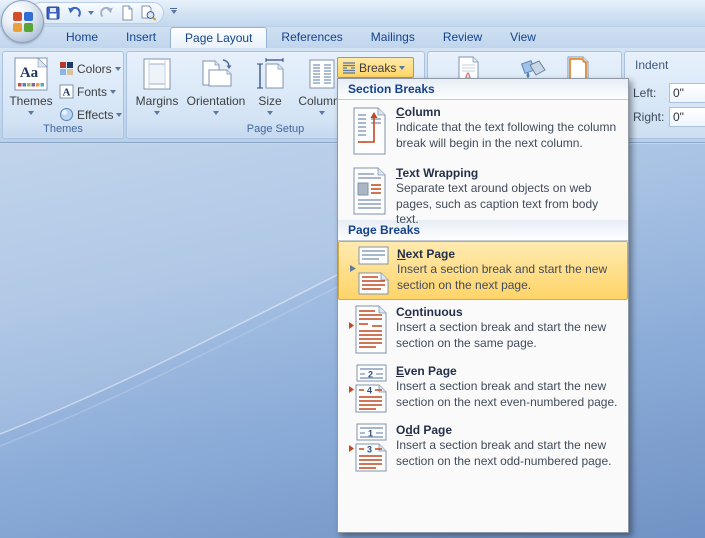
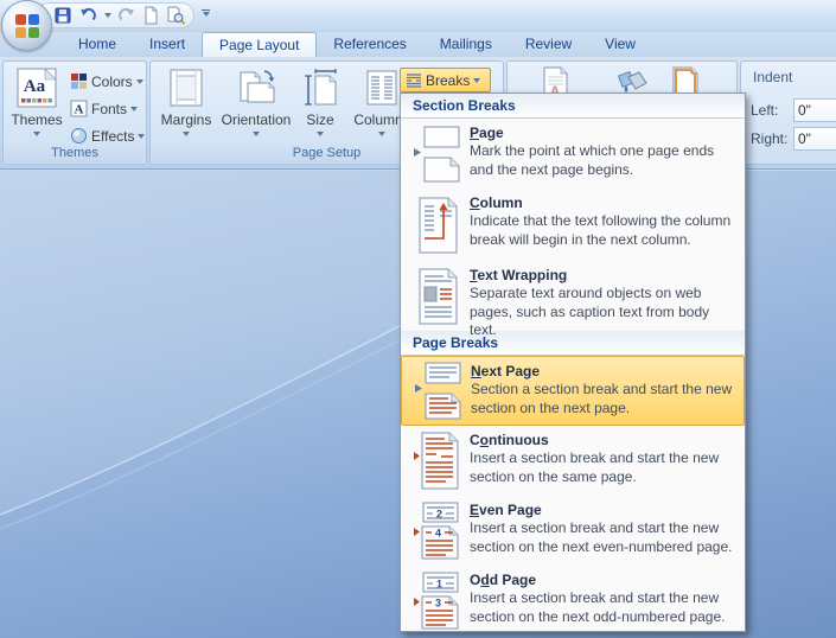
  Home
  Insert
  Page Layout
  References
  Mailings
  Review
  View
  Aa
  Themes
  Colors
  A
  Fonts
  Effects
  Themes
  Margins
  Orientation
  Size
  Colum
  Breaks
  Page Setup
  A
  Indent
  Left:
  0"
  Right:
  0"
  Section Breaks
+ Page
+ Mark the point at which one page ends and the next page begins.
  Column
  Indicate that the text following the column break will begin in the next column.
  Text Wrapping
  Separate text around objects on web pages, such as caption text from body
  Page Breaks
  Next Page
- Insert a section break and start the new section on the next page.
+ Section a section break and start the new section on the next page.
  Continuous
  Insert a section break and start the new section on the same page.
  2
  4
  Even Page
  Insert a section break and start the new section on the next even-numbered page.
  1
  3
  Odd Page
  Insert a section break and start the new section on the next odd-numbered page.
